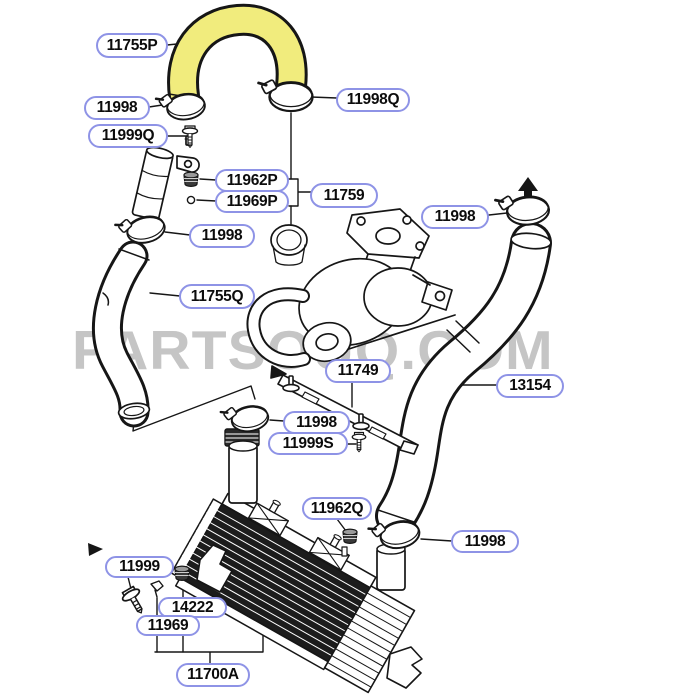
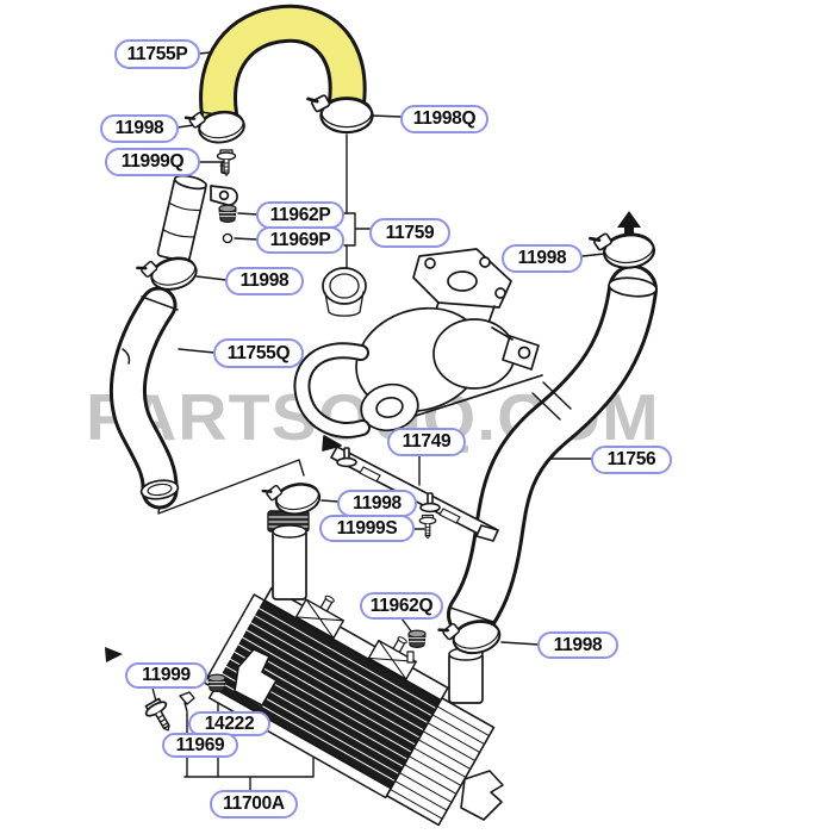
  PARTSOQ.CM
  11755P
  11998
  11999Q
  11998Q
  11962P
  11969P
  11759
  11998
  11998
  11755Q
  11749
- 13154
+ 11756
  11998
  11999S
  11962Q
  11998
  11999
  14222
  11969
  11700A
